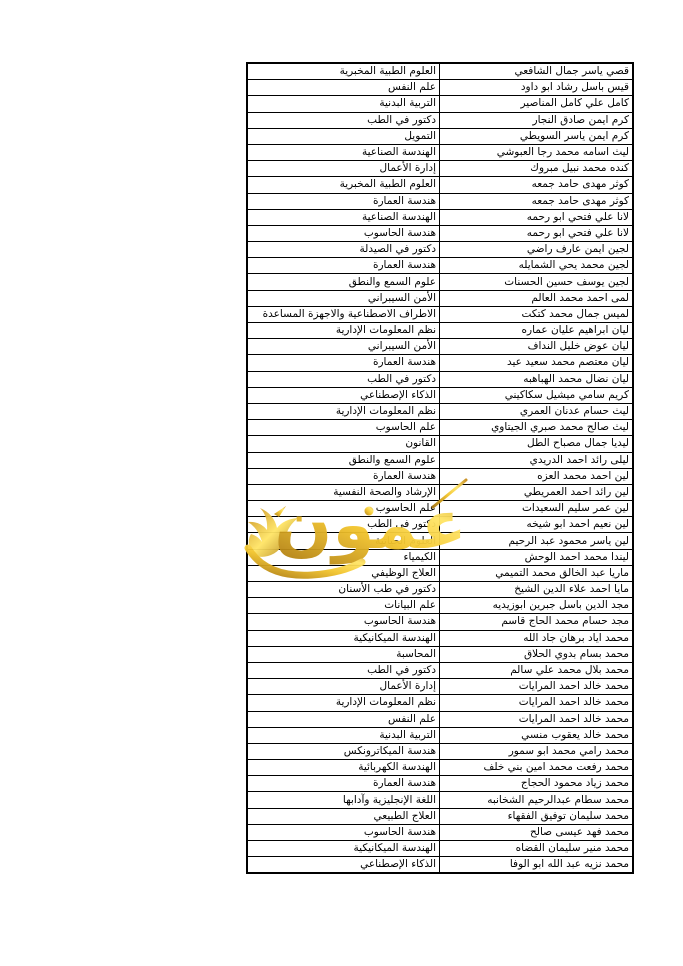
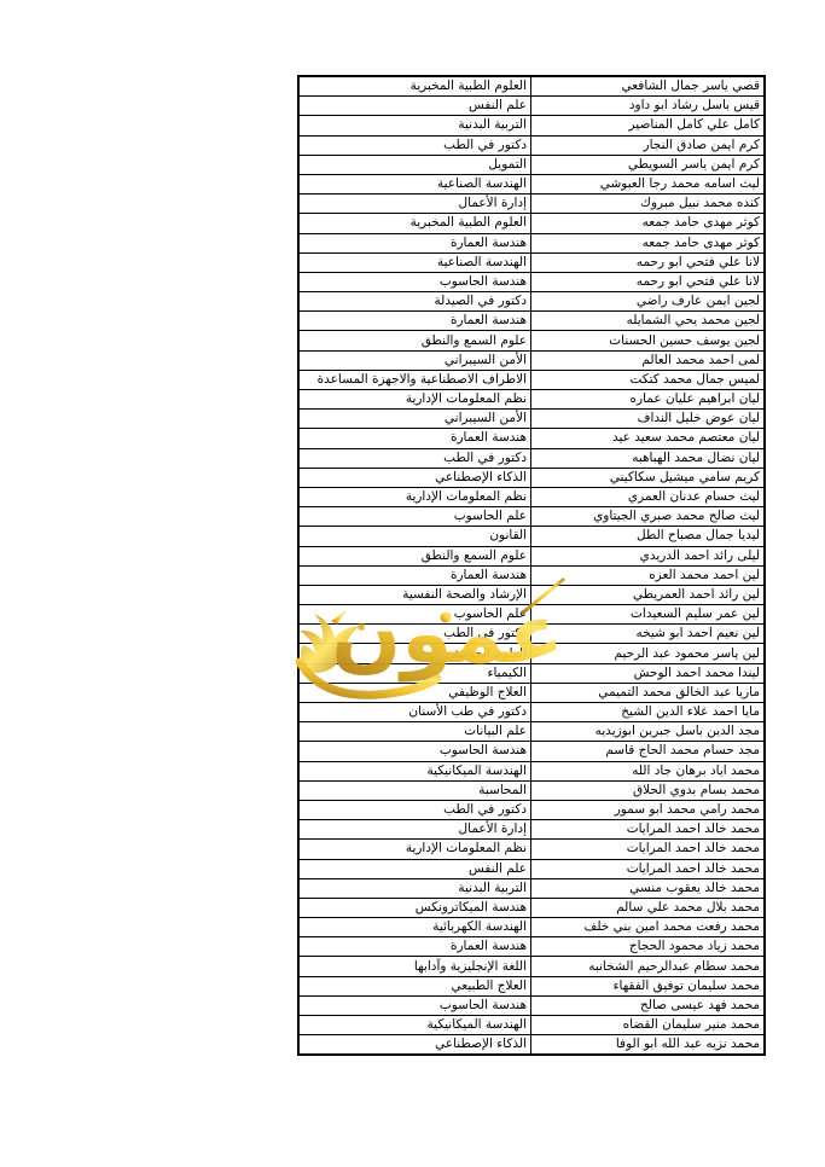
  قصي ياسر جمال الشافعي	العلوم الطبية المخبرية
  قيس باسل رشاد ابو داود	علم النفس
  كامل علي كامل المناصير	التربية البدنية
  كرم ايمن صادق النجار	دكتور في الطب
  كرم ايمن ياسر السويطي	التمويل
  ليث اسامه محمد رجا العبوشي	الهندسة الصناعية
  كنده محمد نبيل مبروك	إدارة الأعمال
  كوثر مهدى حامد جمعه	العلوم الطبية المخبرية
  كوثر مهدى حامد جمعه	هندسة العمارة
  لانا علي فتحي ابو رحمه	الهندسة الصناعية
  لانا علي فتحي ابو رحمه	هندسة الحاسوب
  لجين ايمن عارف راضي	دكتور في الصيدلة
  لجين محمد يحي الشمايله	هندسة العمارة
  لجين يوسف حسين الحسنات	علوم السمع والنطق
  لمى احمد محمد العالم	الأمن السيبراني
  لميس جمال محمد كتكت	الاطراف الاصطناعية والاجهزة المساعدة
  ليان ابراهيم عليان عماره	نظم المعلومات الإدارية
  ليان عوض خليل النداف	الأمن السيبراني
  ليان معتصم محمد سعيد عيد	هندسة العمارة
  ليان نضال محمد الهباهبه	دكتور في الطب
  كريم سامي ميشيل سكاكيني	الذكاء الإصطناعي
  ليث حسام عدنان العمري	نظم المعلومات الإدارية
  ليث صالح محمد صبري الجيتاوي	علم الحاسوب
  ليديا جمال مصباح الطل	القانون
  ليلى رائد احمد الدريدي	علوم السمع والنطق
  لين احمد محمد العزه	هندسة العمارة
  لين رائد احمد العمريطي	الإرشاد والصحة النفسية
  لين عمر سليم السعيدات	لم الحاسوب
  لين نعيم احمد ابو شيخه	دكتور في الطب
  لين ياسر محمود عبد الرحيم	العلوملحيتية
  ليندا محمد احمد الوحش	الكيمياء
  ماريا عبد الخالق محمد التميمي	العلاج الوظيفي
  مايا احمد علاء الدين الشيخ	دكتور في طب الأسنان
  مجد الدين باسل جبرين ابوزيديه	علم البيانات
  مجد حسام محمد الحاج قاسم	هندسة الحاسوب
  محمد اياد برهان جاد الله	الهندسة الميكانيكية
  محمد بسام بدوي الحلاق	المحاسبة
- محمد بلال محمد علي سالم	دكتور في الطب
+ محمد رامي محمد ابو سمور	دكتور في الطب
  محمد خالد احمد المرايات	إدارة الأعمال
  محمد خالد احمد المرايات	نظم المعلومات الإدارية
  محمد خالد احمد المرايات	علم النفس
  محمد خالد يعقوب منسي	التربية البدنية
- محمد رامي محمد ابو سمور	هندسة الميكاترونكس
+ محمد بلال محمد علي سالم	هندسة الميكاترونكس
  محمد رفعت محمد امين بني خلف	الهندسة الكهربائية
  محمد زياد محمود الحجاج	هندسة العمارة
  محمد سطام عبدالرحيم الشخانبه	اللغة الإنجليزية وآدابها
  محمد سليمان توفيق الفقهاء	العلاج الطبيعي
  محمد فهد عيسى صالح	هندسة الحاسوب
  محمد منير سليمان القضاه	الهندسة الميكانيكية
  محمد نزيه عبد الله ابو الوفا	الذكاء الإصطناعي
  عمون
